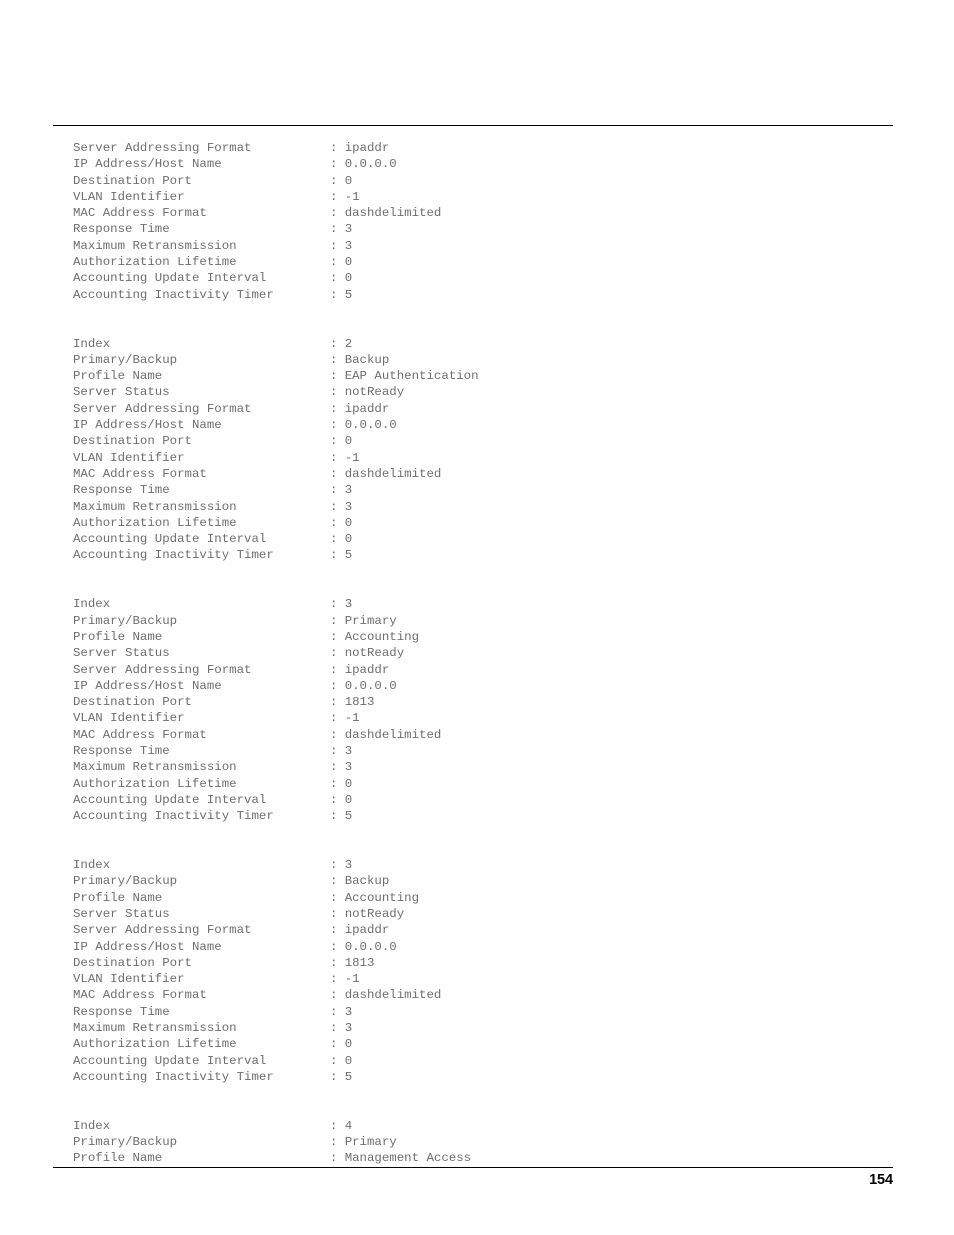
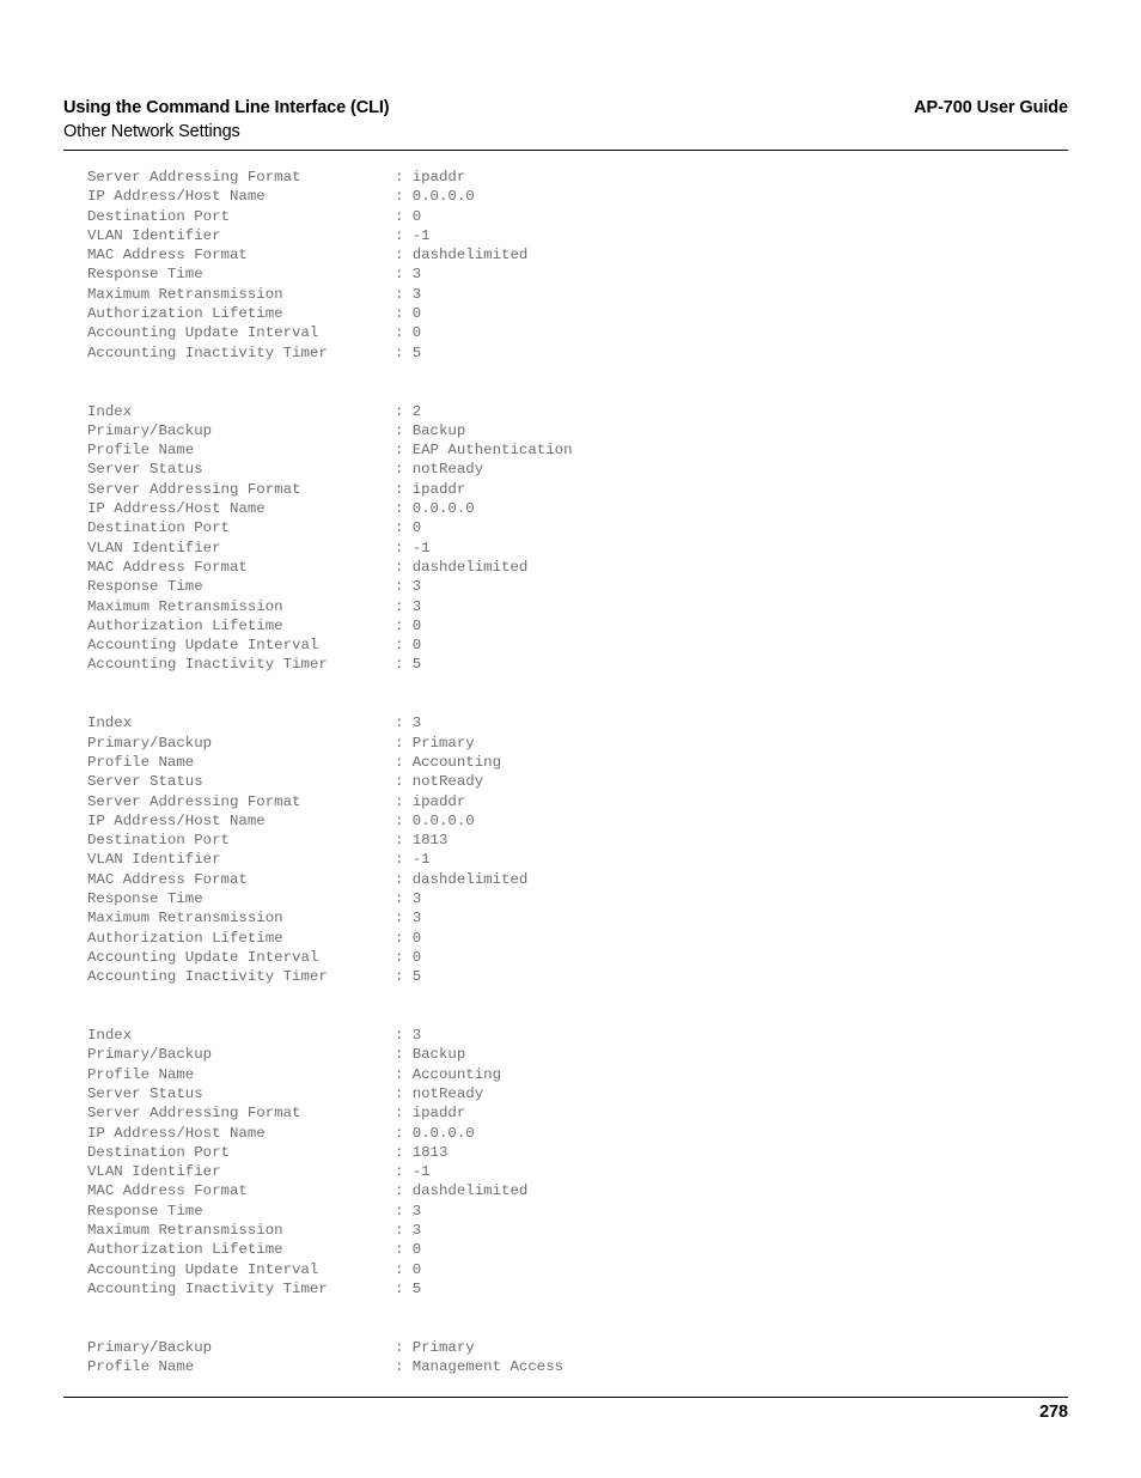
+ Using the Command Line Interface (CLI)
+ AP-700 User Guide
+ Other Network Settings
  Server Addressing Format : ipaddr
  IP Address/Host Name : 0.0.0.0
  Destination Port : 0
  VLAN Identifier : -1
  MAC Address Format : dashdelimited
  Response Time : 3
  Maximum Retransmission : 3
  Authorization Lifetime : 0
  Accounting Update Interval : 0
  Accounting Inactivity Timer : 5
  Index : 2
  Primary/Backup : Backup
  Profile Name : EAP Authentication
  Server Status : notReady
  Server Addressing Format : ipaddr
  IP Address/Host Name : 0.0.0.0
  Destination Port : 0
  VLAN Identifier : -1
  MAC Address Format : dashdelimited
  Response Time : 3
  Maximum Retransmission : 3
  Authorization Lifetime : 0
  Accounting Update Interval : 0
  Accounting Inactivity Timer : 5
  Index : 3
  Primary/Backup : Primary
  Profile Name : Accounting
  Server Status : notReady
  Server Addressing Format : ipaddr
  IP Address/Host Name : 0.0.0.0
  Destination Port : 1813
  VLAN Identifier : -1
  MAC Address Format : dashdelimited
  Response Time : 3
  Maximum Retransmission : 3
  Authorization Lifetime : 0
  Accounting Update Interval : 0
  Accounting Inactivity Timer : 5
  Index : 3
  Primary/Backup : Backup
  Profile Name : Accounting
  Server Status : notReady
  Server Addressing Format : ipaddr
  IP Address/Host Name : 0.0.0.0
  Destination Port : 1813
  VLAN Identifier : -1
  MAC Address Format : dashdelimited
  Response Time : 3
  Maximum Retransmission : 3
  Authorization Lifetime : 0
  Accounting Update Interval : 0
  Accounting Inactivity Timer : 5
- Index : 4
  Primary/Backup : Primary
  Profile Name : Management Access
- 154
+ 278
